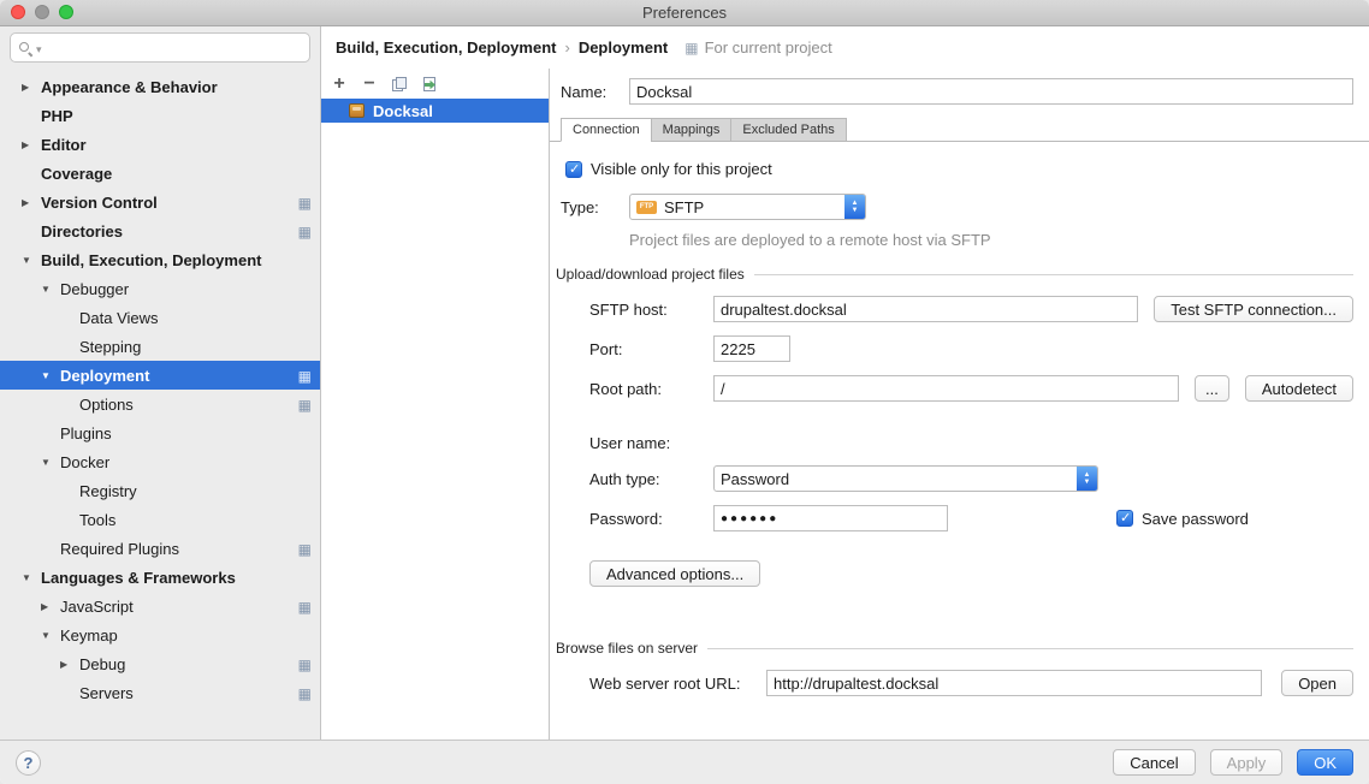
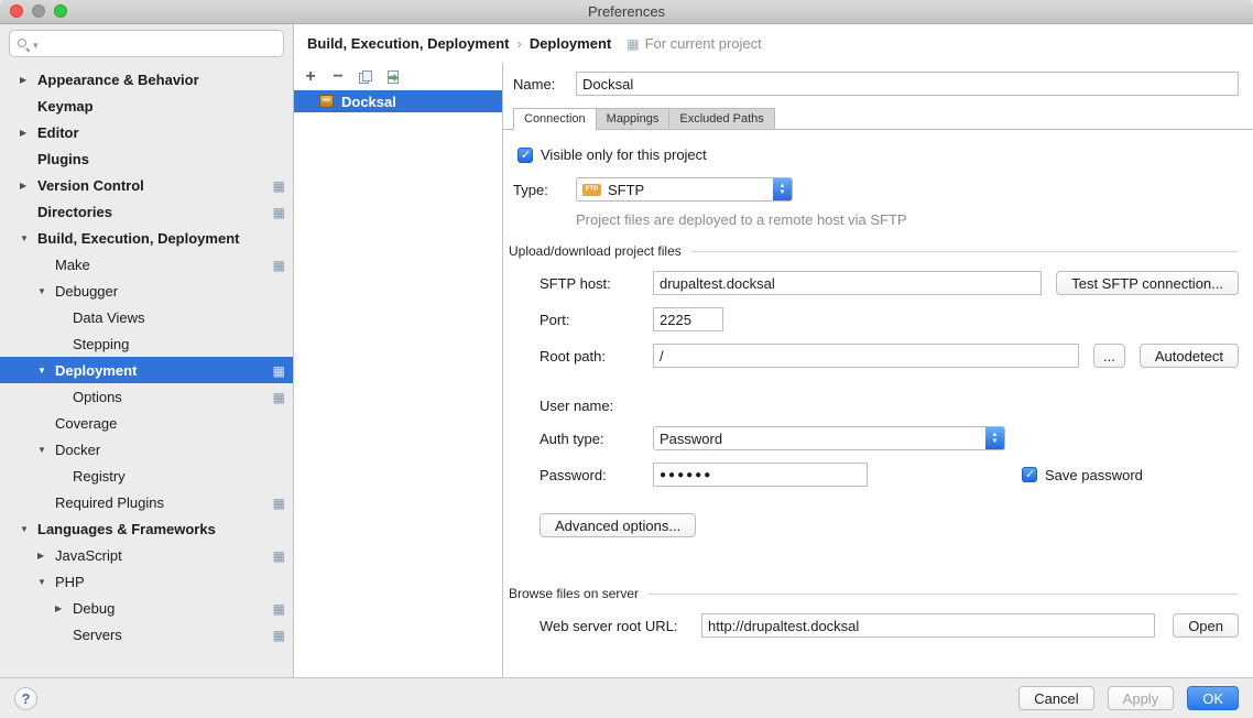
  Preferences
  ▶
  Appearance & Behavior
- PHP
+ Keymap
  ▶
  Editor
- Coverage
+ Plugins
  ▶
  Version Control
  Directories
  ▼
  Build, Execution, Deployment
+ Make
  ▼
  Debugger
  Data Views
  Stepping
  ▼
  Deployment
  Options
- Plugins
+ Coverage
  ▼
  Docker
  Registry
- Tools
  Required Plugins
  ▼
  Languages & Frameworks
  ▶
  JavaScript
  ▼
- Keymap
+ PHP
  ▶
  Debug
  Servers
  Build, Execution, Deployment
  ›
  Deployment
  For current project
  Docksal
  Name:
  Docksal
  Connection
  Mappings
  Excluded Paths
  Visible only for this project
  Type:
  SFTP
  Project files are deployed to a remote host via SFTP
  Upload/download project files
  SFTP host:
  drupaltest.docksal
  Test SFTP connection...
  Port:
  2225
  Root path:
  /
  ...
  Autodetect
  User name:
  Auth type:
  Password
  Password:
  ●●●●●●
  Save password
  Advanced options...
  Browse files on server
  Web server root URL:
  http://drupaltest.docksal
  Open
  ?
  Cancel
  Apply
  OK
